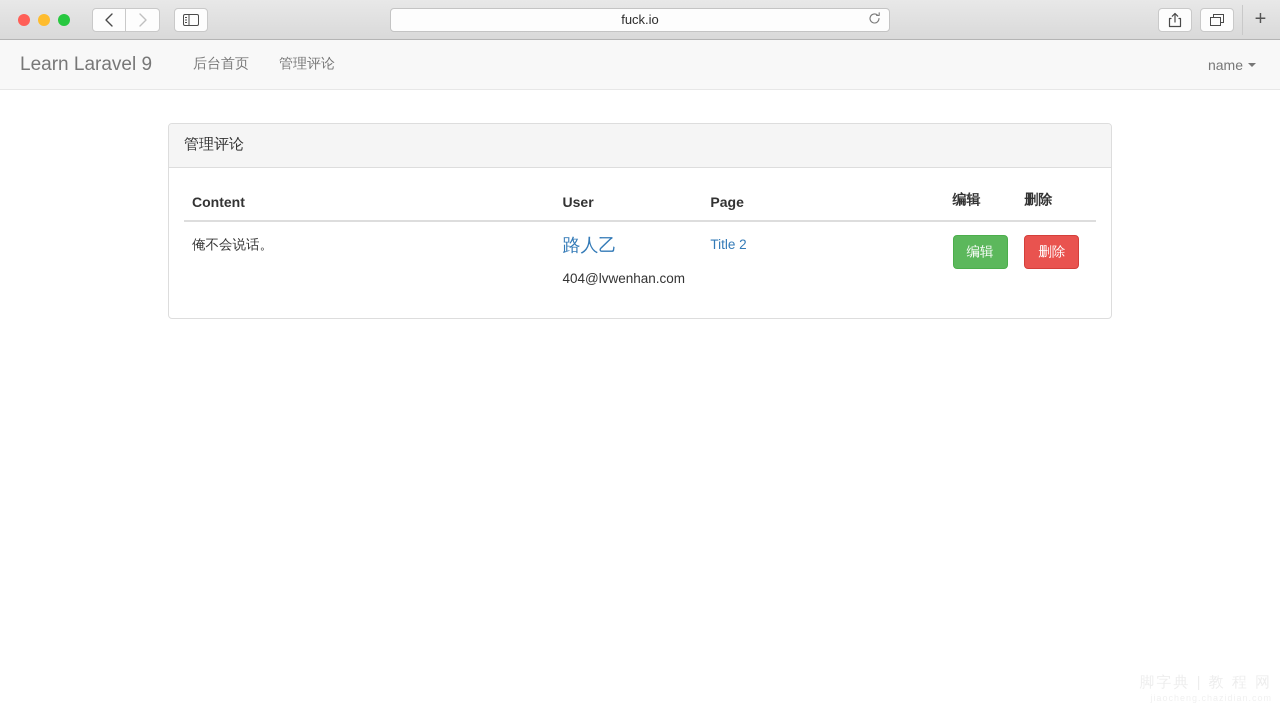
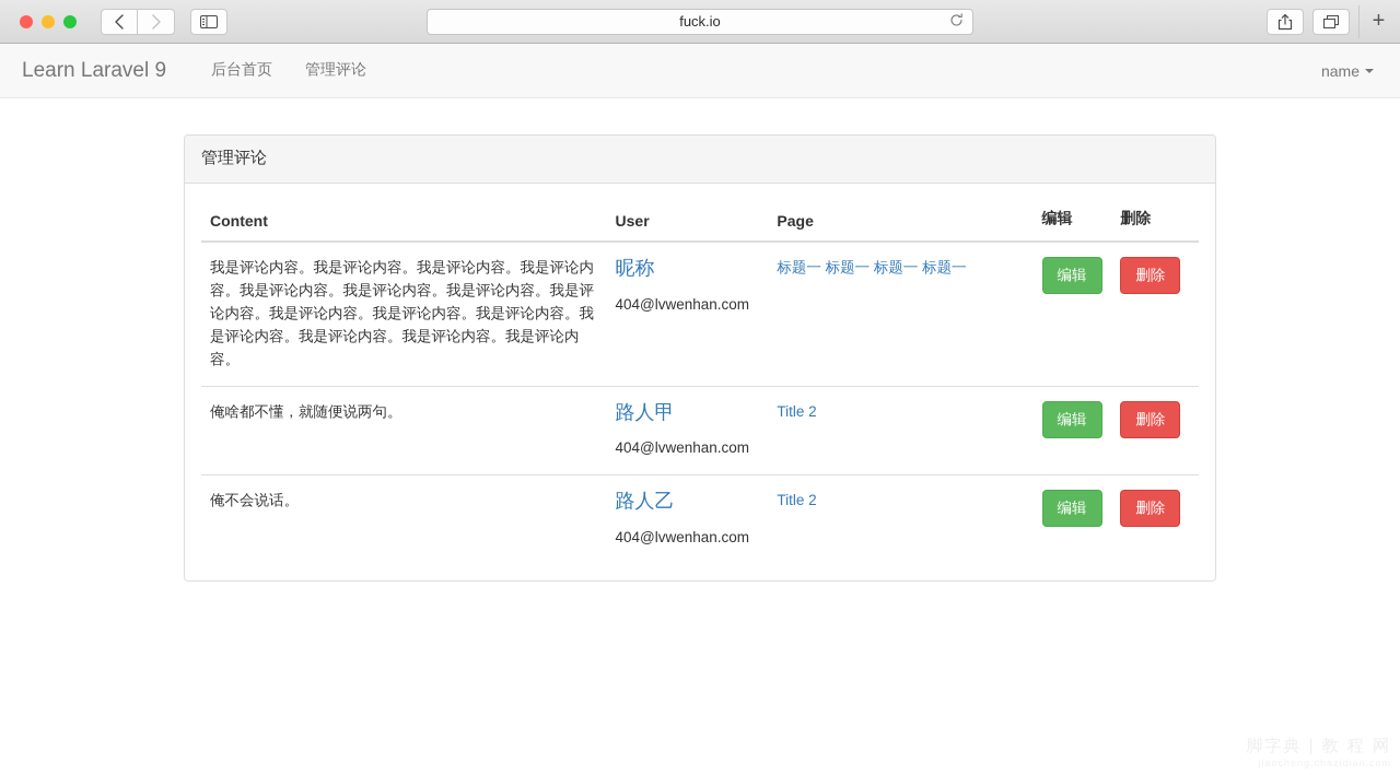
  fuck.io
  +
  Learn Laravel 9
  后台首页
  管理评论
  name
  管理评论
  Content	User	Page	编辑	删除
+ 我是评论内容。我是评论内容。我是评论内容。我是评论内容。我是评论内容。我是评论内容。我是评论内容。我是评论内容。我是评论内容。我是评论内容。我是评论内容。我是评论内容。我是评论内容。我是评论内容。我是评论内容。	昵称 404@lvwenhan.com	标题一 标题一 标题一 标题一	编辑	删除
+ 俺啥都不懂，就随便说两句。	路人甲 404@lvwenhan.com	Title 2	编辑	删除
  俺不会说话。	路人乙 404@lvwenhan.com	Title 2	编辑	删除
